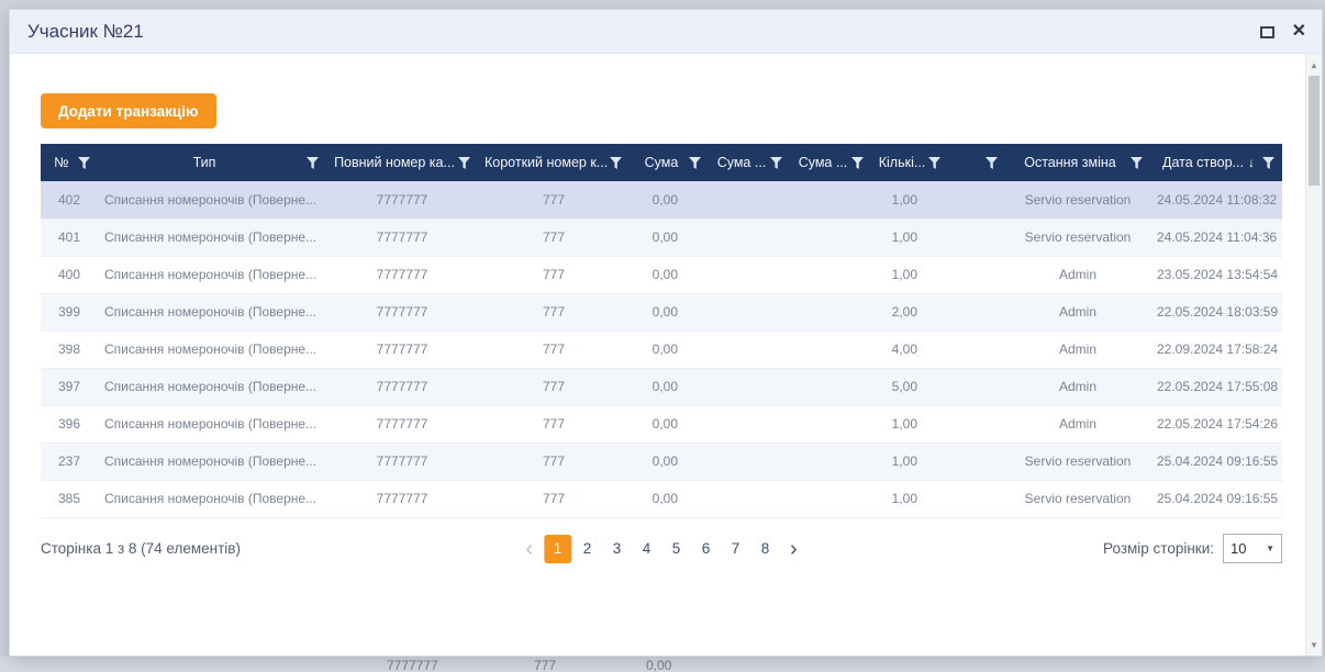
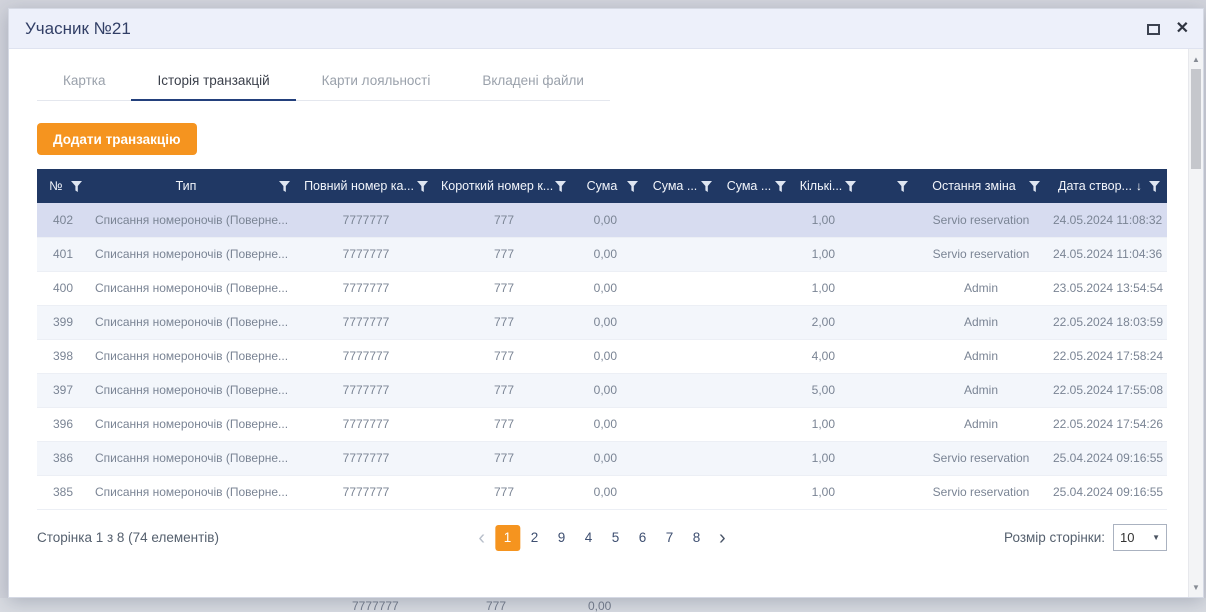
  7777777
  777
  0,00
  Учасник №21
  ✕
+ Картка
+ Історія транзакцій
+ Карти лояльності
+ Вкладені файли
  Додати транзакцію
  №	Тип	Повний номер ка...	Короткий номер к...	Сума	Сума ...	Сума ...	Кількі...		Остання зміна	Дата створ... ↓
  402	Списання номероночів (Поверне...	7777777	777	0,00			1,00		Servio reservation	24.05.2024 11:08:32
  401	Списання номероночів (Поверне...	7777777	777	0,00			1,00		Servio reservation	24.05.2024 11:04:36
  400	Списання номероночів (Поверне...	7777777	777	0,00			1,00		Admin	23.05.2024 13:54:54
  399	Списання номероночів (Поверне...	7777777	777	0,00			2,00		Admin	22.05.2024 18:03:59
- 398	Списання номероночів (Поверне...	7777777	777	0,00			4,00		Admin	22.09.2024 17:58:24
+ 398	Списання номероночів (Поверне...	7777777	777	0,00			4,00		Admin	22.05.2024 17:58:24
  397	Списання номероночів (Поверне...	7777777	777	0,00			5,00		Admin	22.05.2024 17:55:08
  396	Списання номероночів (Поверне...	7777777	777	0,00			1,00		Admin	22.05.2024 17:54:26
- 237	Списання номероночів (Поверне...	7777777	777	0,00			1,00		Servio reservation	25.04.2024 09:16:55
+ 386	Списання номероночів (Поверне...	7777777	777	0,00			1,00		Servio reservation	25.04.2024 09:16:55
  385	Списання номероночів (Поверне...	7777777	777	0,00			1,00		Servio reservation	25.04.2024 09:16:55
  Сторінка 1 з 8 (74 елементів)
  ‹
  1
  2
- 3
+ 9
  4
  5
  6
  7
  8
  ›
  Розмір сторінки:
  10
  ▼
  ▲
  ▼
